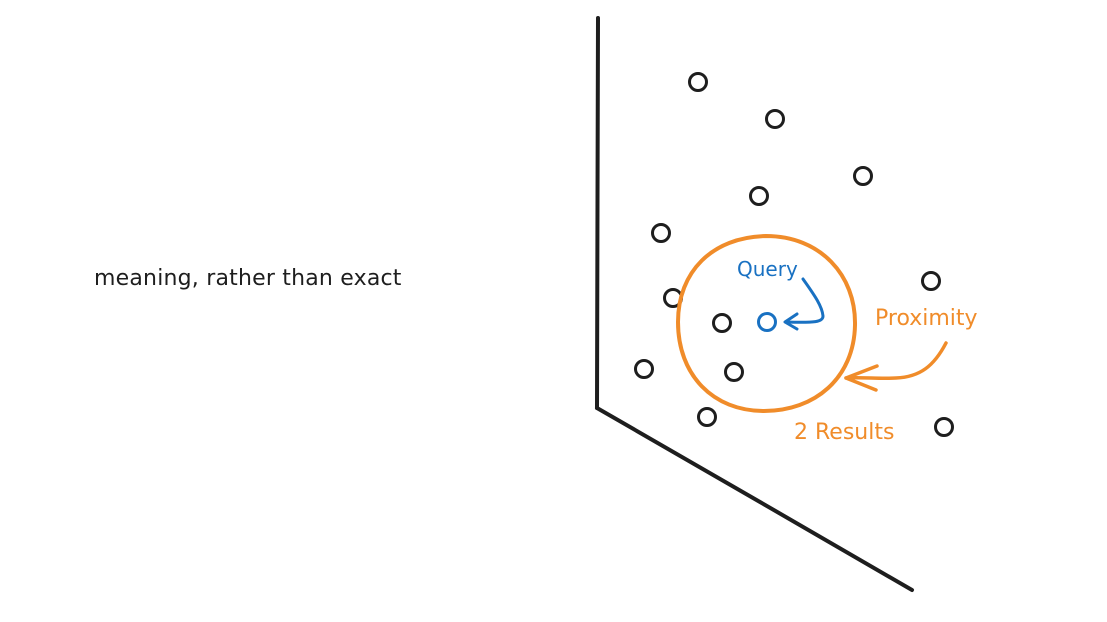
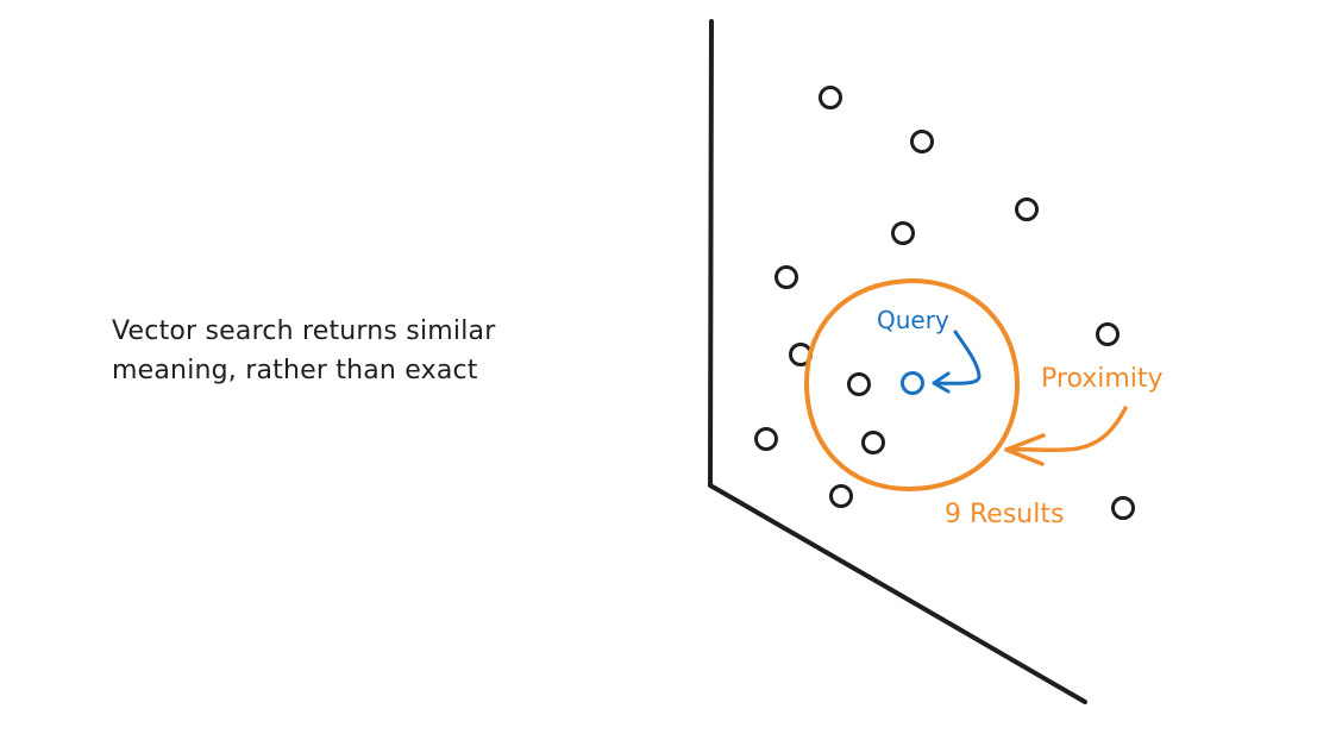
+ Vector search returns similar
  meaning, rather than exact
  Query
  Proximity
- 2 Results
+ 9 Results
